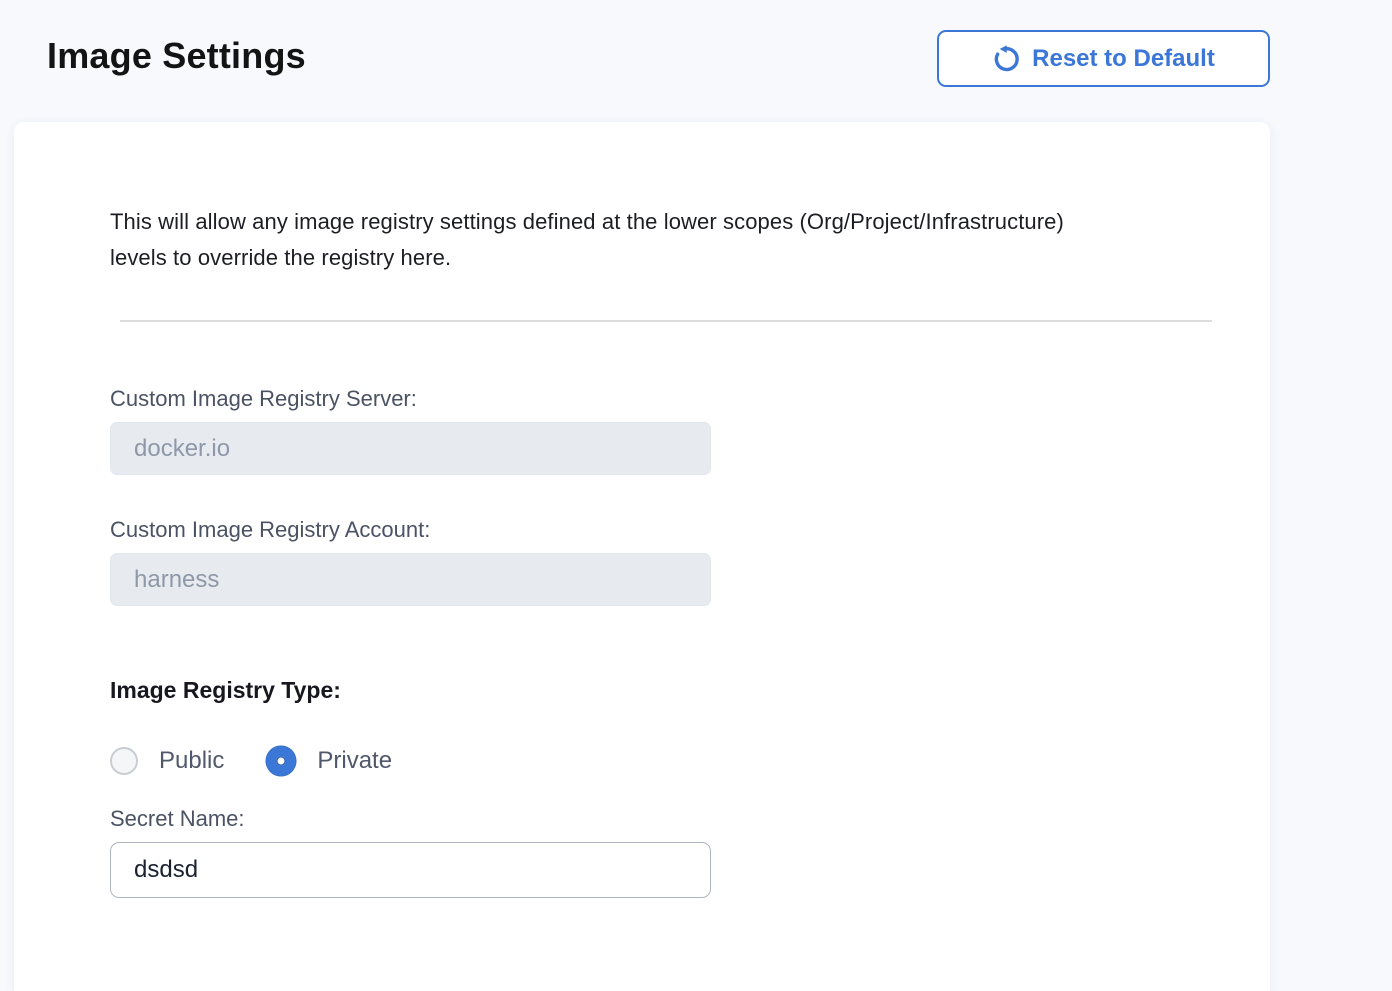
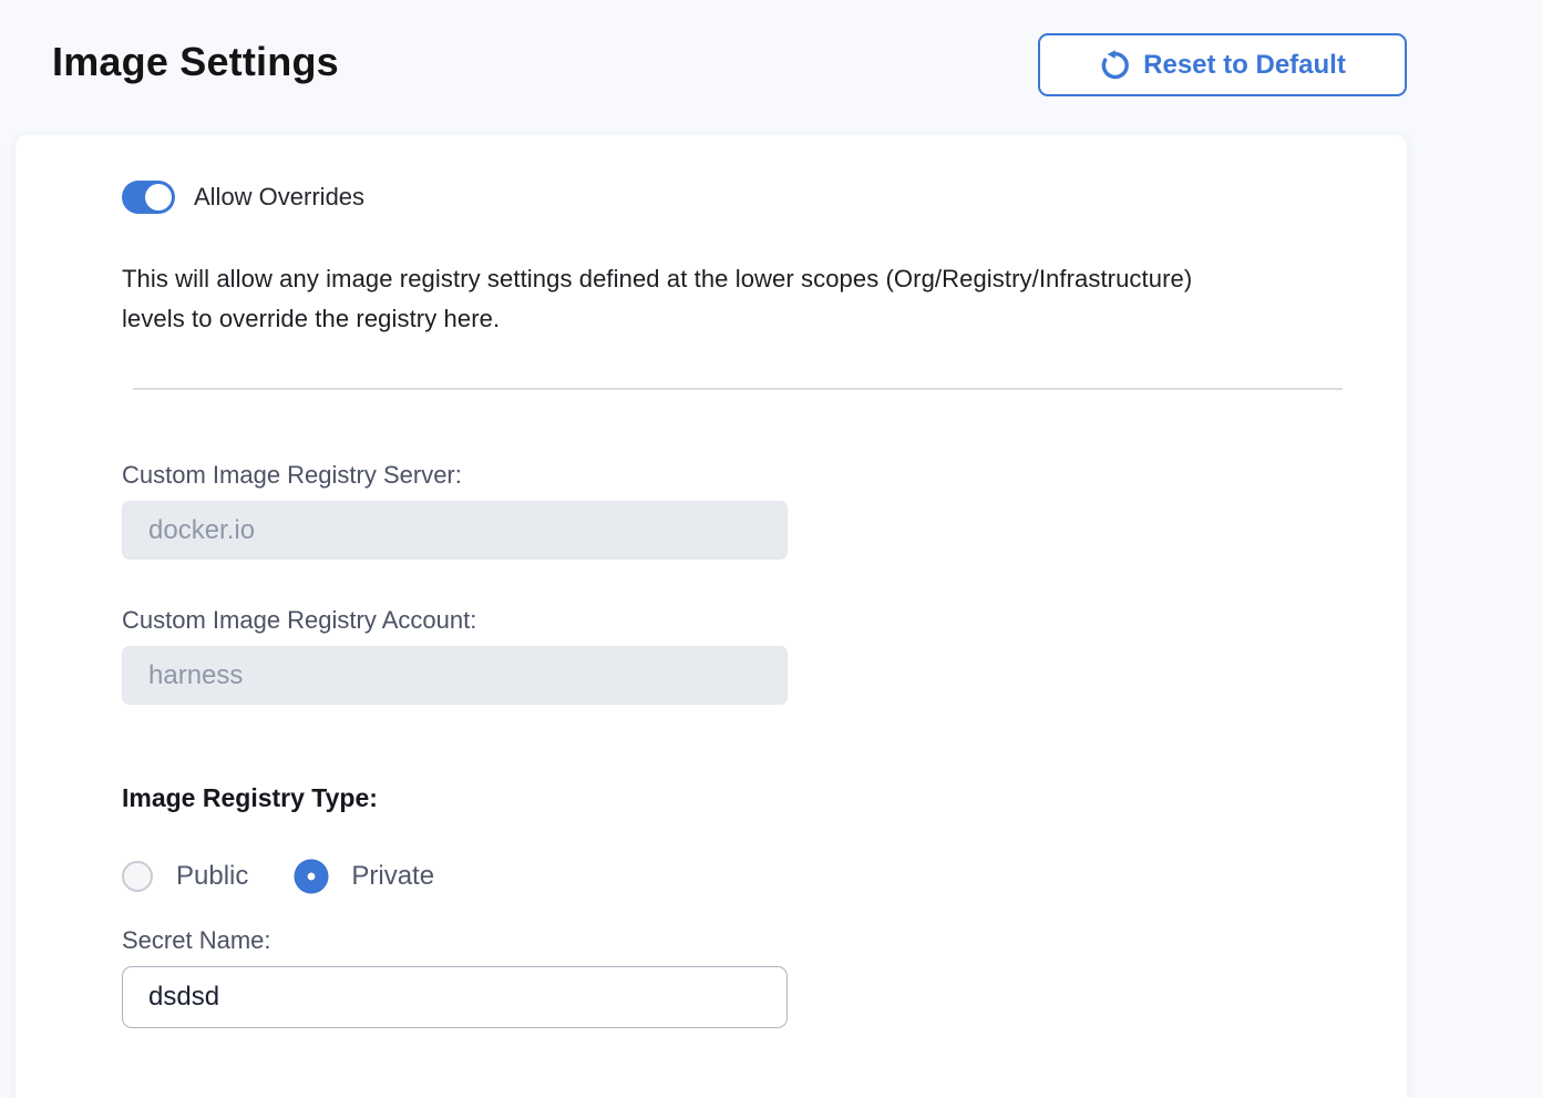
  Image Settings
  Reset to Default
+ Allow Overrides
- This will allow any image registry settings defined at the lower scopes (Org/Project/Infrastructure)
+ This will allow any image registry settings defined at the lower scopes (Org/Registry/Infrastructure)
  levels to override the registry here.
  Custom Image Registry Server:
  docker.io
  Custom Image Registry Account:
  harness
  Image Registry Type:
  Public
  Private
  Secret Name:
  dsdsd
